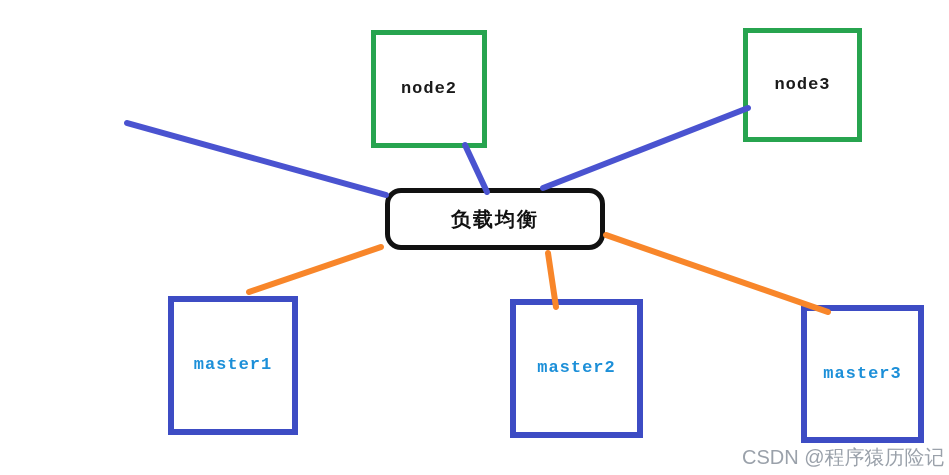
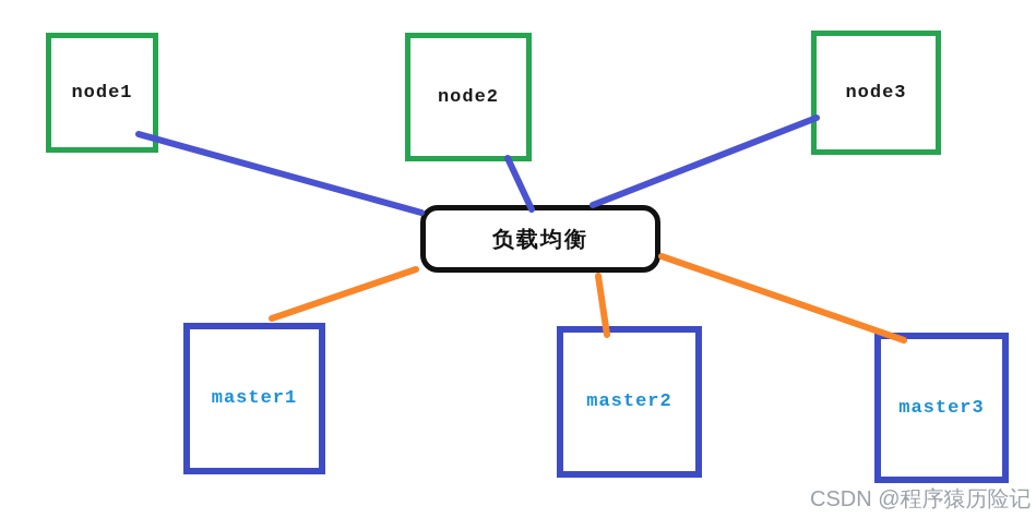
+ node1
  node2
  node3
  负载均衡
  master1
  master2
  master3
  CSDN @程序猿历险记
